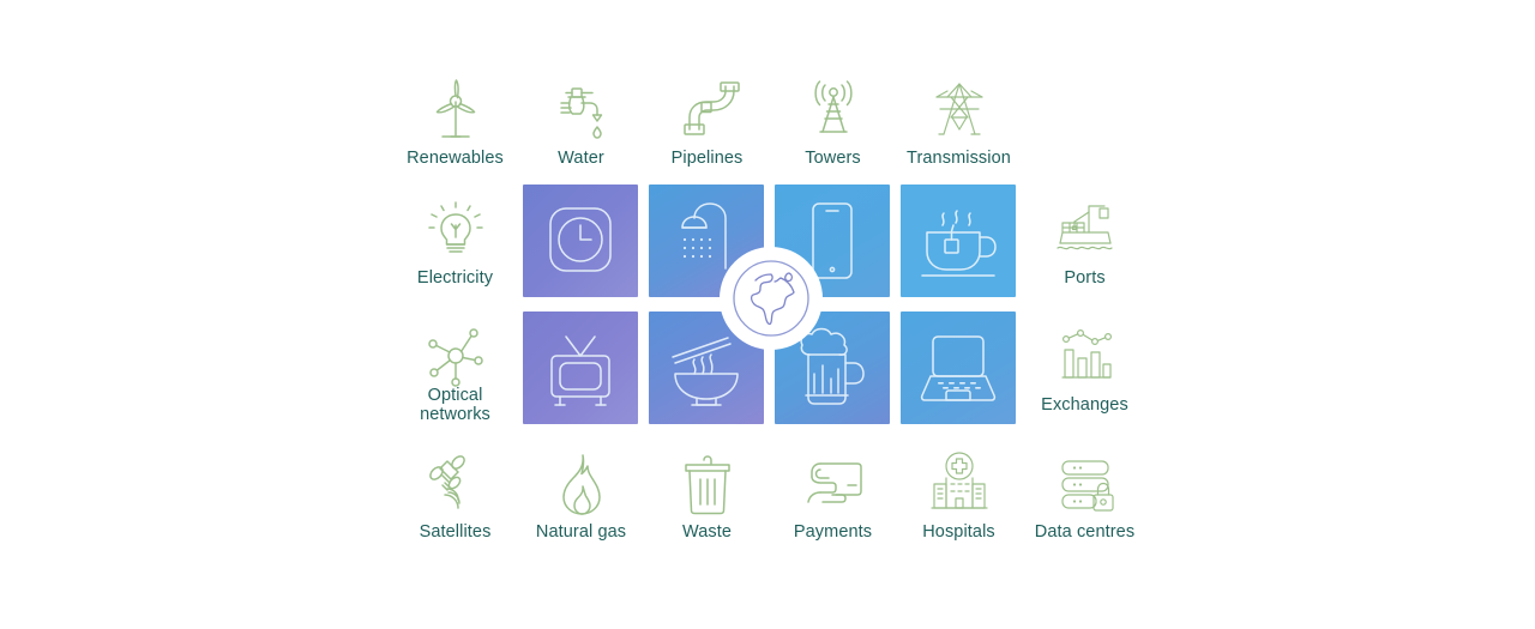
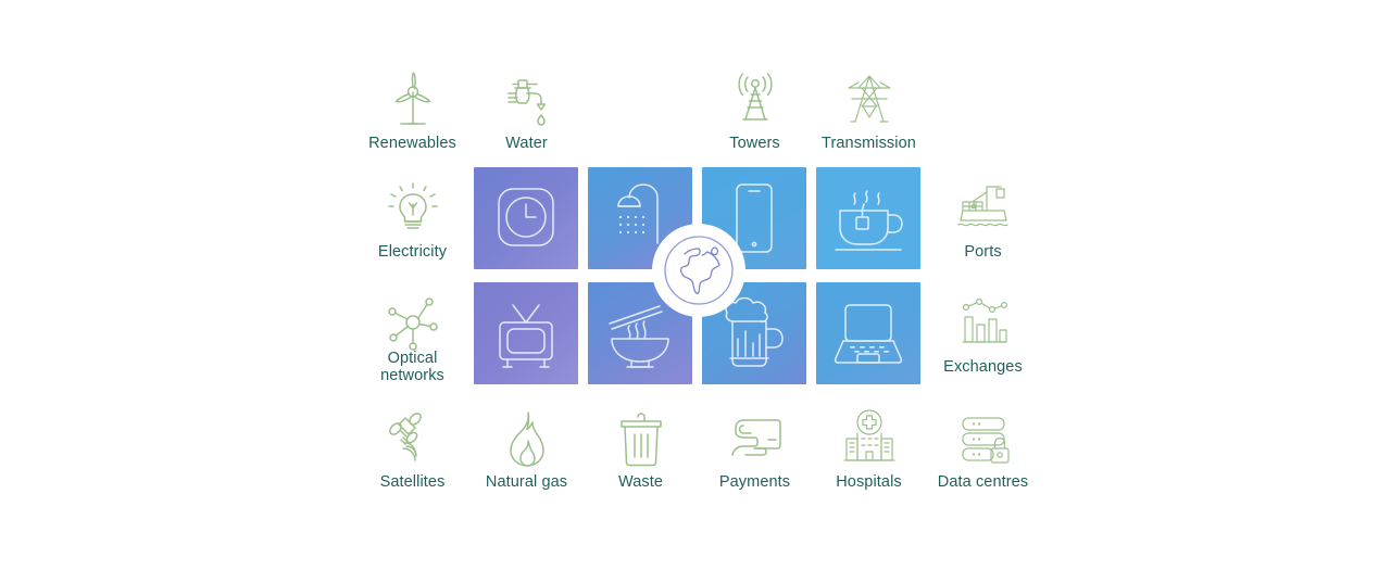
  Renewables
  Water
- Pipelines
  Towers
  Transmission
  Electricity
  Ports
  Optical
  networks
  Exchanges
  Satellites
  Natural gas
  Waste
  Payments
  Hospitals
  Data centres
